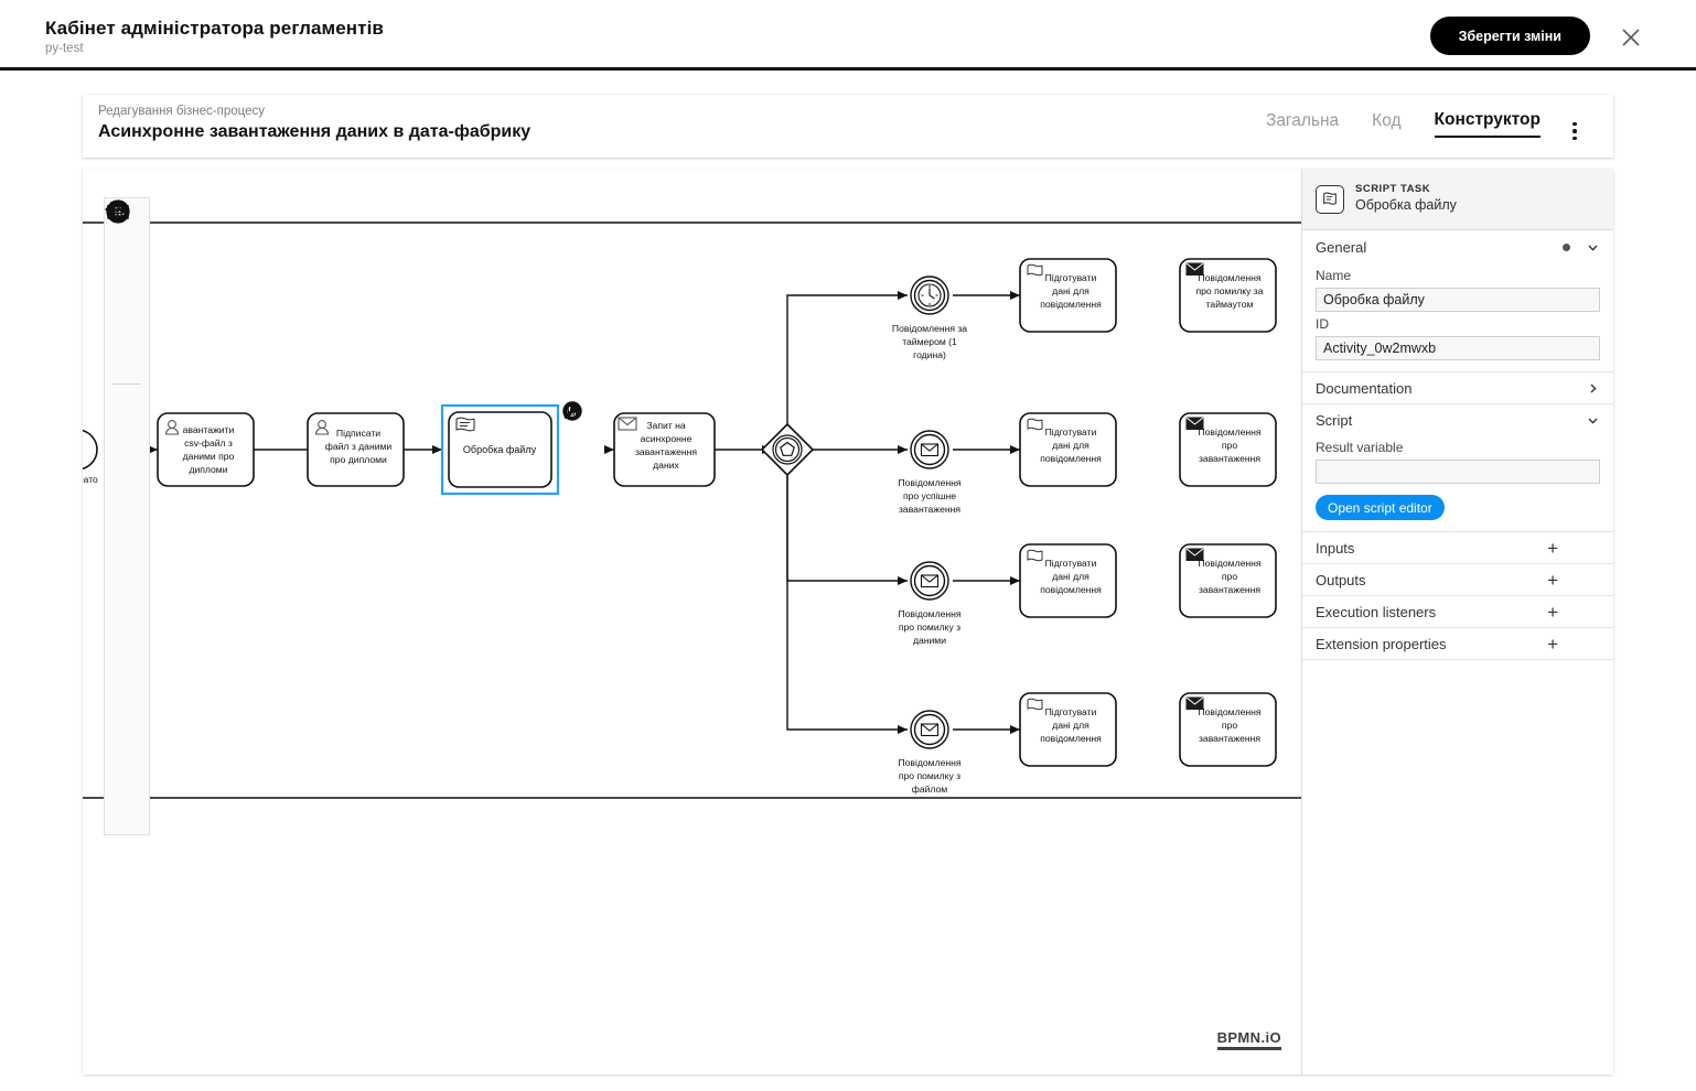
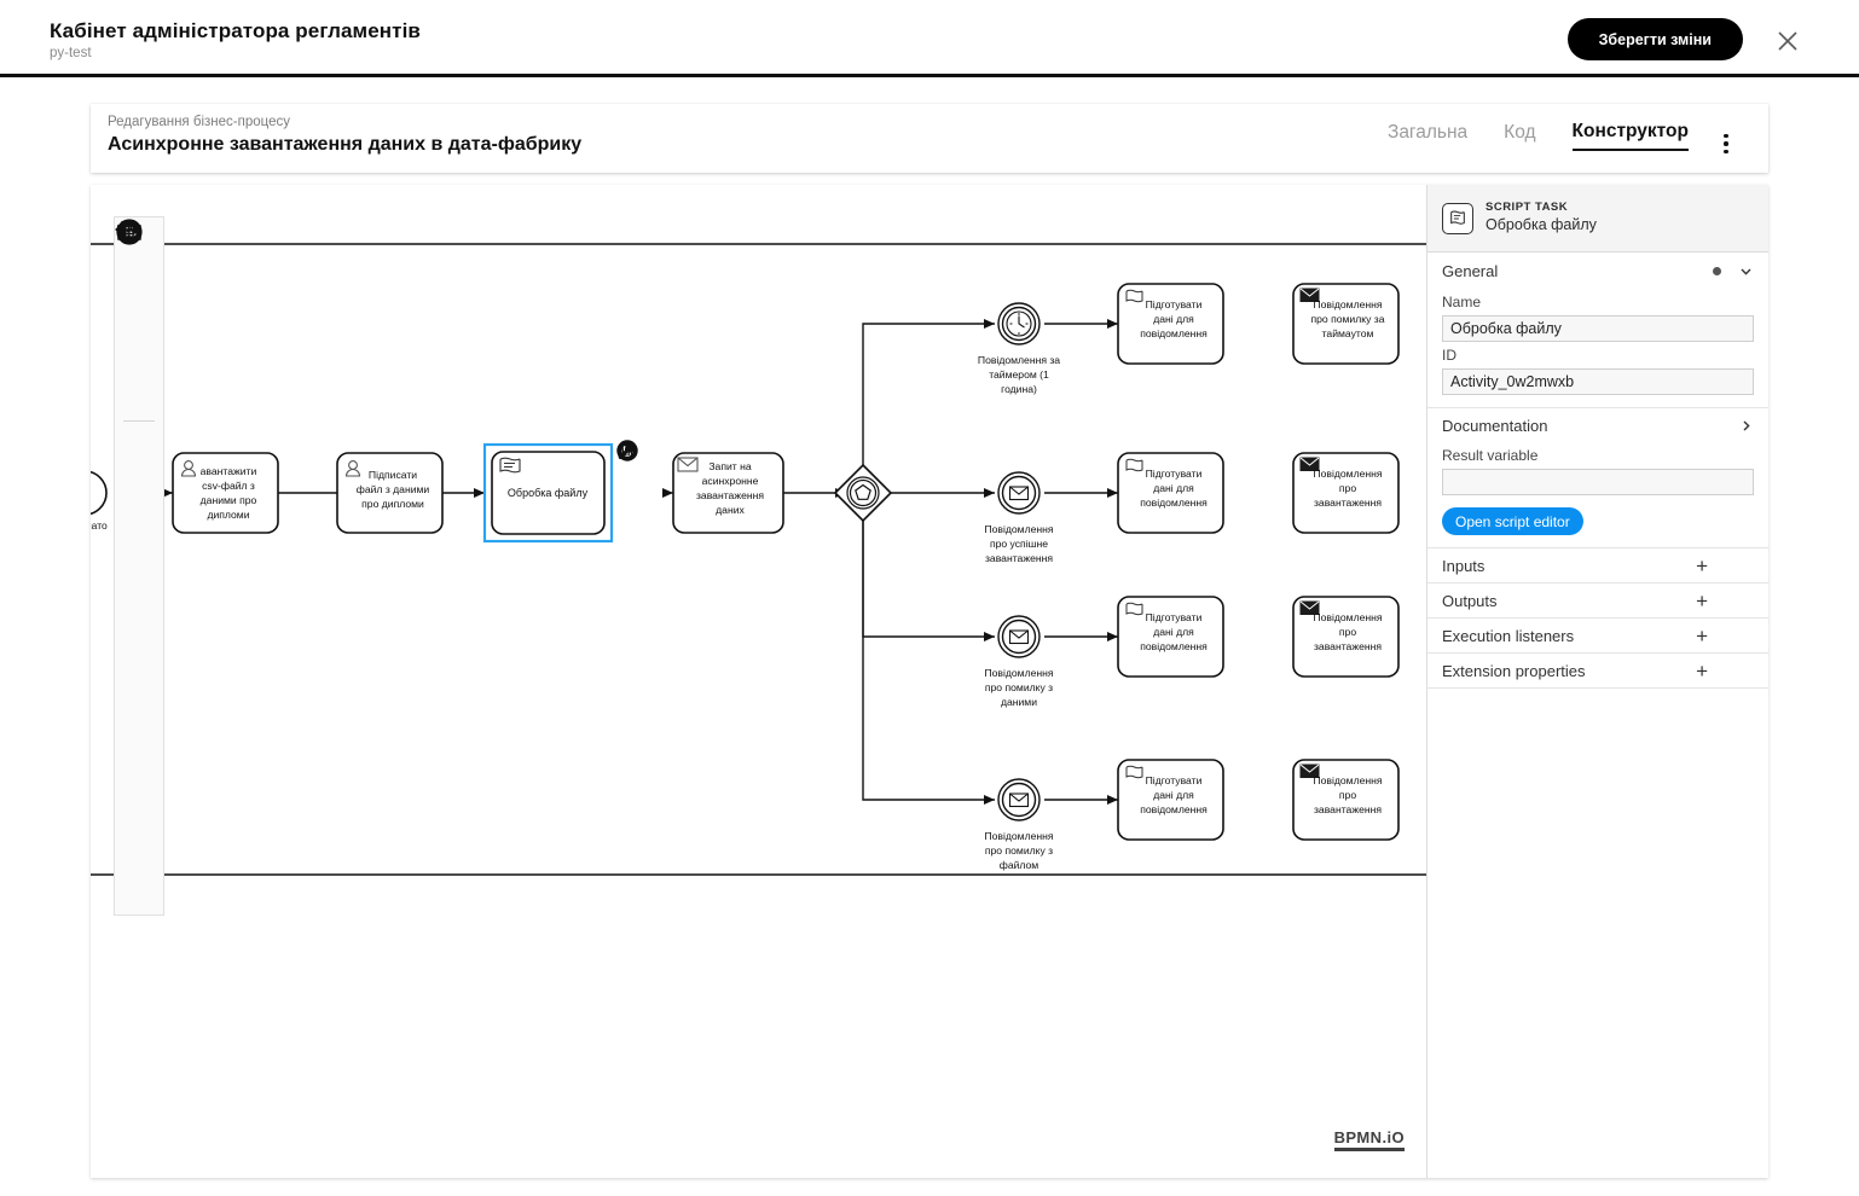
  Кабінет адміністратора регламентів
  py-test
  Зберегти зміни
  Редагування бізнес-процесу
  Асинхронне завантаження даних в дата-фабрику
  Загальна
  Код
  Конструктор
  ато
  авантажити
  csv-файл з
  даними про
  дипломи
  Підписати
  файл з даними
  про дипломи
  Обробка файлу
  Запит на
  асинхронне
  завантаження
  даних
  Повідомлення за
  таймером (1
  година)
  Підготувати
  дані для
  повідомлення
  Повідомлення
  про помилку за
  таймаутом
  Повідомлення
  про успішне
  завантаження
  Підготувати
  дані для
  повідомлення
  Повідомлення
  про
  завантаження
  Повідомлення
  про помилку з
  даними
  Підготувати
  дані для
  повідомлення
  Повідомлення
  про
  завантаження
  Повідомлення
  про помилку з
  файлом
  Підготувати
  дані для
  повідомлення
  Повідомлення
  про
  завантаження
  BPMN.iO
  SCRIPT TASK
  Обробка файлу
  General
  Name
  Обробка файлу
  ID
  Activity_0w2mwxb
  Documentation
- Script
  Result variable
  Open script editor
  Inputs
  +
  Outputs
  +
  Execution listeners
  +
  Extension properties
  +
